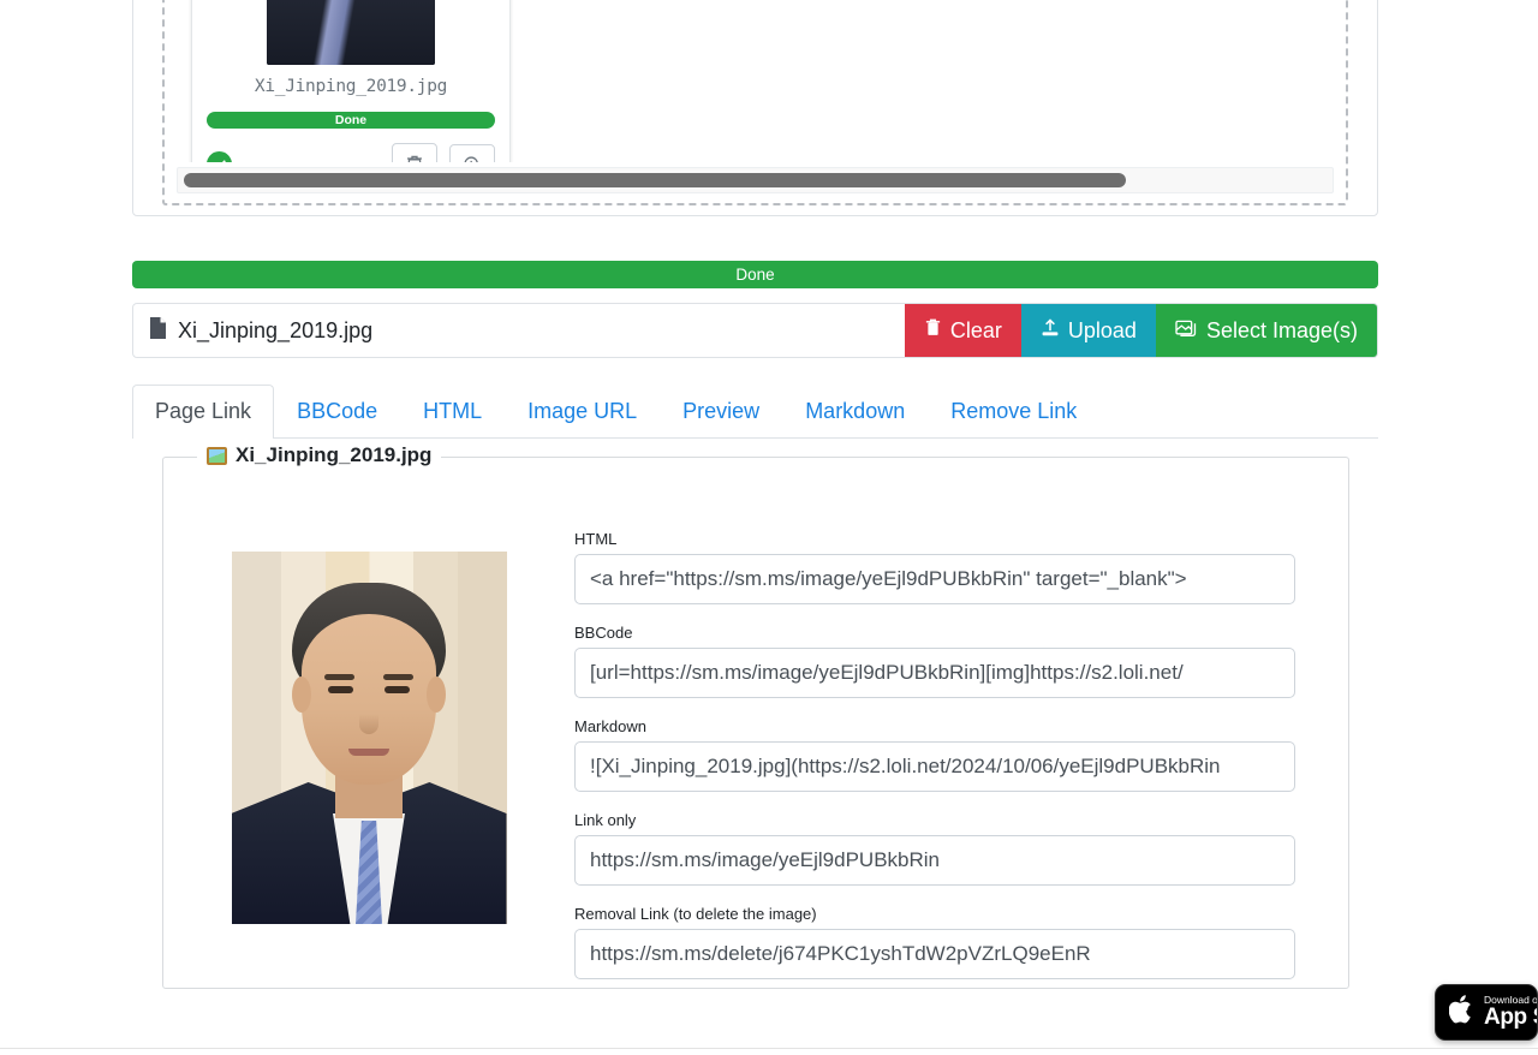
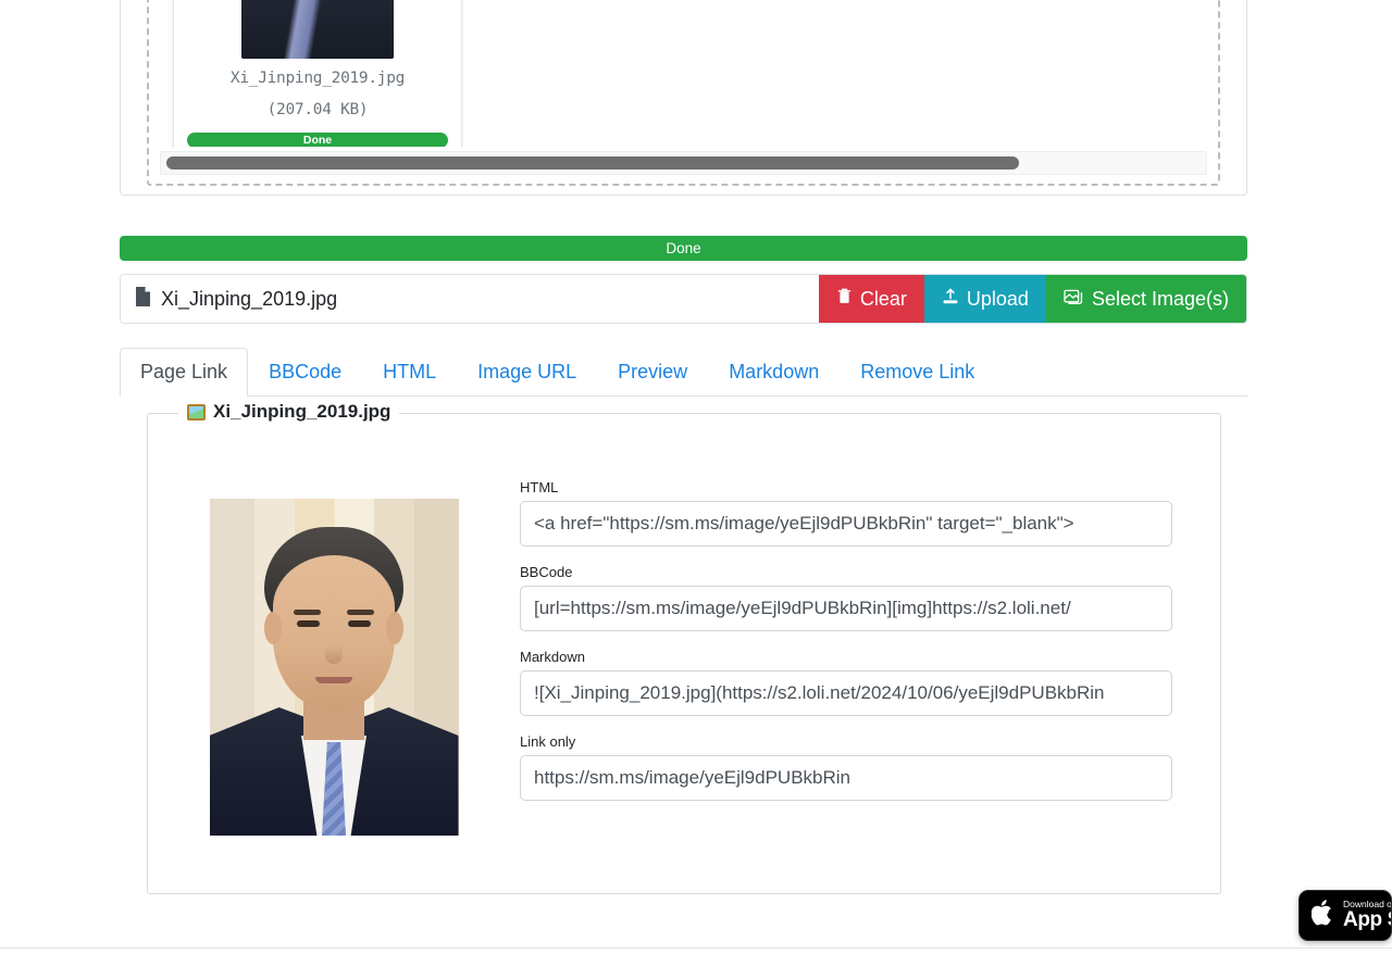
  Xi_Jinping_2019.jpg
+ (207.04 KB)
  Done
  Done
  Xi_Jinping_2019.jpg
  Clear
  Upload
  Select Image(s)
  Page Link
  BBCode
  HTML
  Image URL
  Preview
  Markdown
  Remove Link
  Xi_Jinping_2019.jpg
  HTML
  <a href="https://sm.ms/image/yeEjl9dPUBkbRin" target="_blank">
  BBCode
  [url=https://sm.ms/image/yeEjl9dPUBkbRin][img]https://s2.loli.net/
  Markdown
  ![Xi_Jinping_2019.jpg](https://s2.loli.net/2024/10/06/yeEjl9dPUBkbRin
  Link only
  https://sm.ms/image/yeEjl9dPUBkbRin
- Removal Link (to delete the image)
- https://sm.ms/delete/j674PKC1yshTdW2pVZrLQ9eEnR
